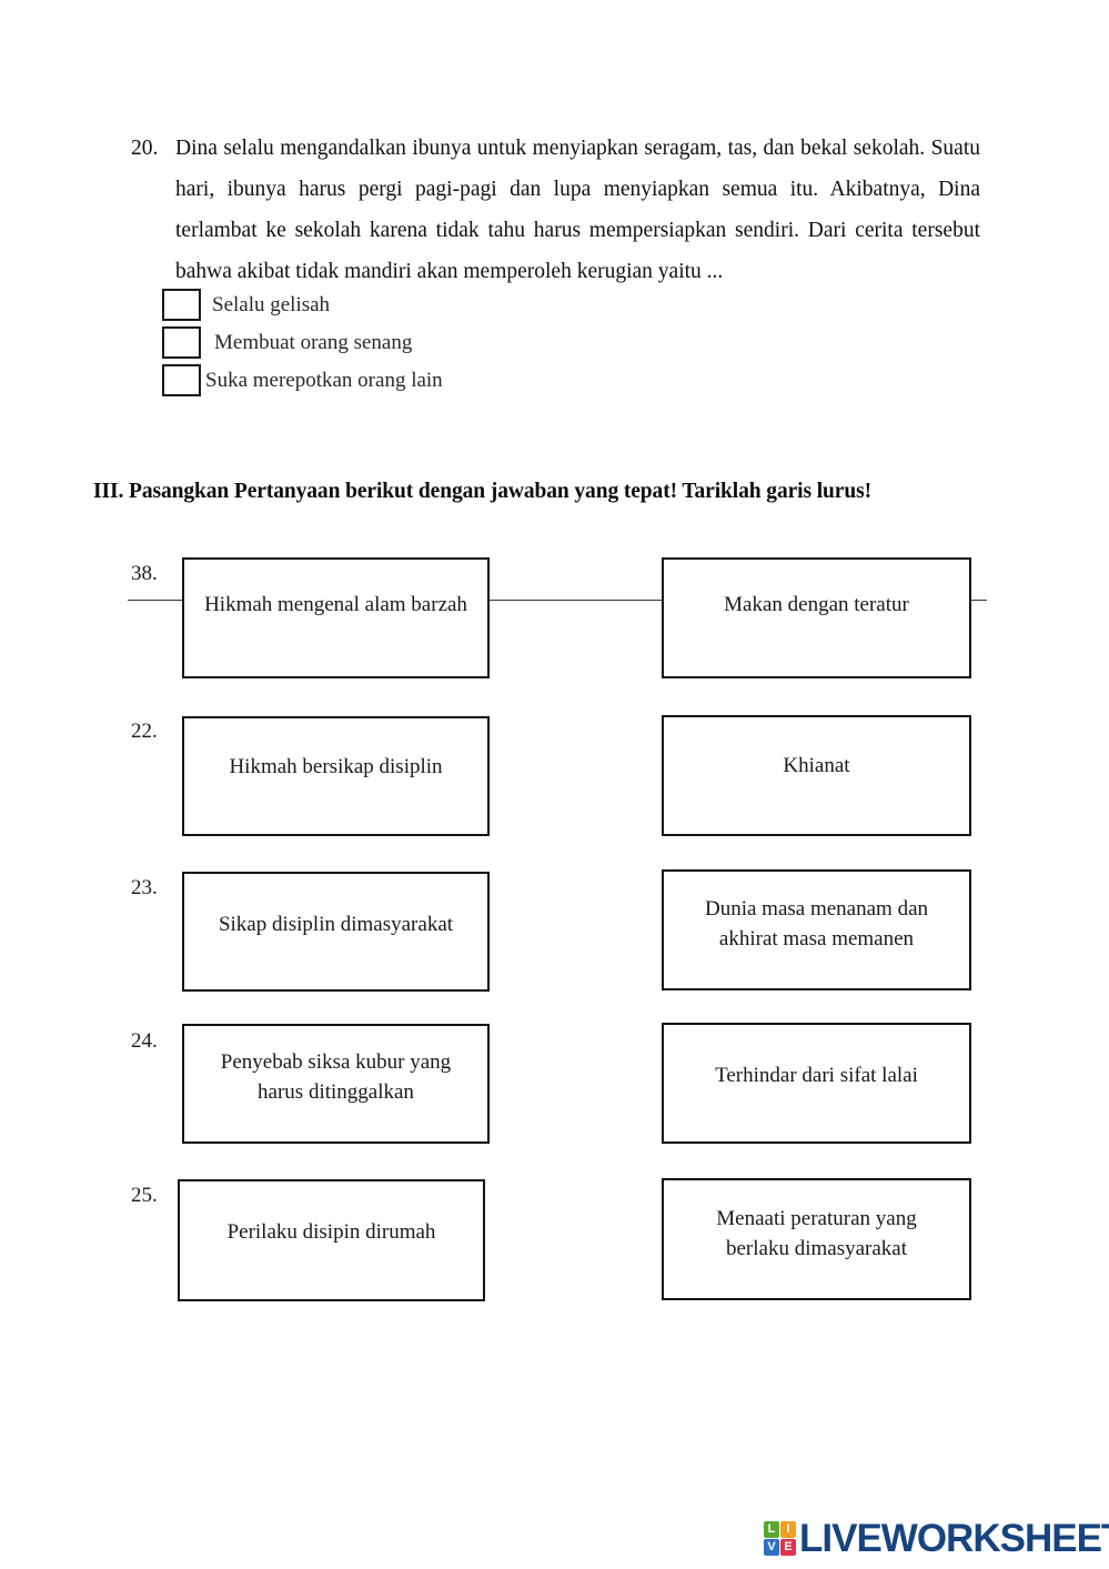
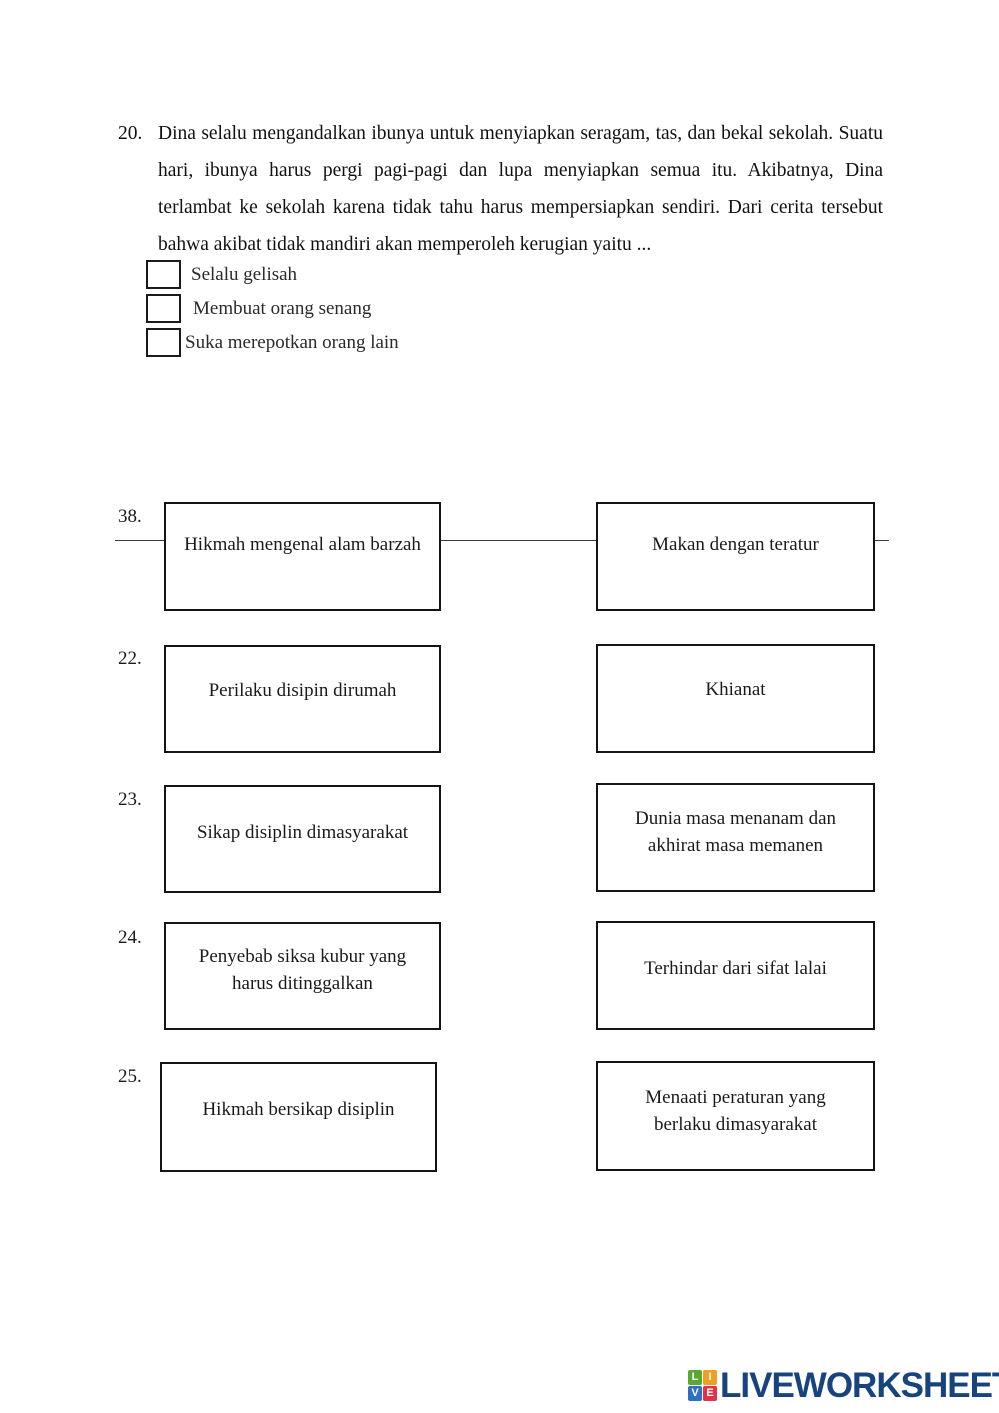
  20.
  Dina selalu mengandalkan ibunya untuk menyiapkan seragam, tas, dan bekal sekolah. Suatu hari, ibunya harus pergi pagi-pagi dan lupa menyiapkan semua itu. Akibatnya, Dina terlambat ke sekolah karena tidak tahu harus mempersiapkan sendiri. Dari cerita tersebut bahwa akibat tidak mandiri akan memperoleh kerugian yaitu ...
  Selalu gelisah
  Membuat orang senang
  Suka merepotkan orang lain
- III. Pasangkan Pertanyaan berikut dengan jawaban yang tepat! Tariklah garis lurus!
  38.
  Hikmah mengenal alam barzah
  Makan dengan teratur
  22.
- Hikmah bersikap disiplin
+ Perilaku disipin dirumah
  Khianat
  23.
  Sikap disiplin dimasyarakat
  Dunia masa menanam dan
  akhirat masa memanen
  24.
  Penyebab siksa kubur yang
  harus ditinggalkan
  Terhindar dari sifat lalai
  25.
- Perilaku disipin dirumah
+ Hikmah bersikap disiplin
  Menaati peraturan yang
  berlaku dimasyarakat
  L
  I
  V
  E
  LIVEWORKSHEE
